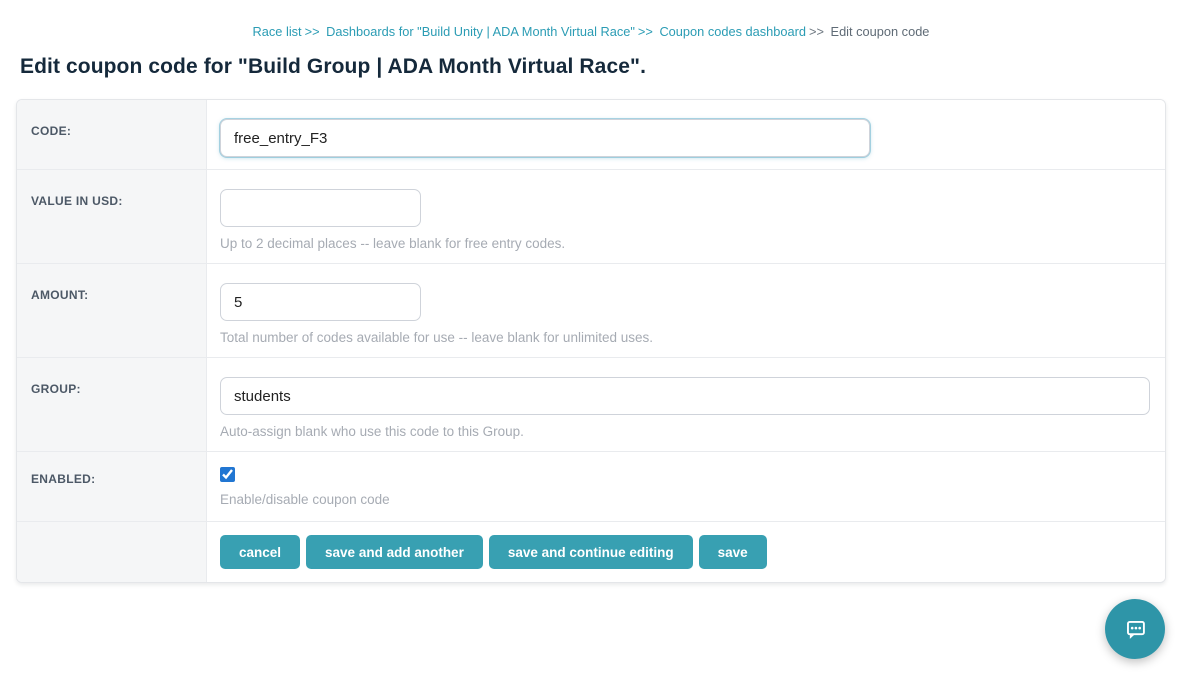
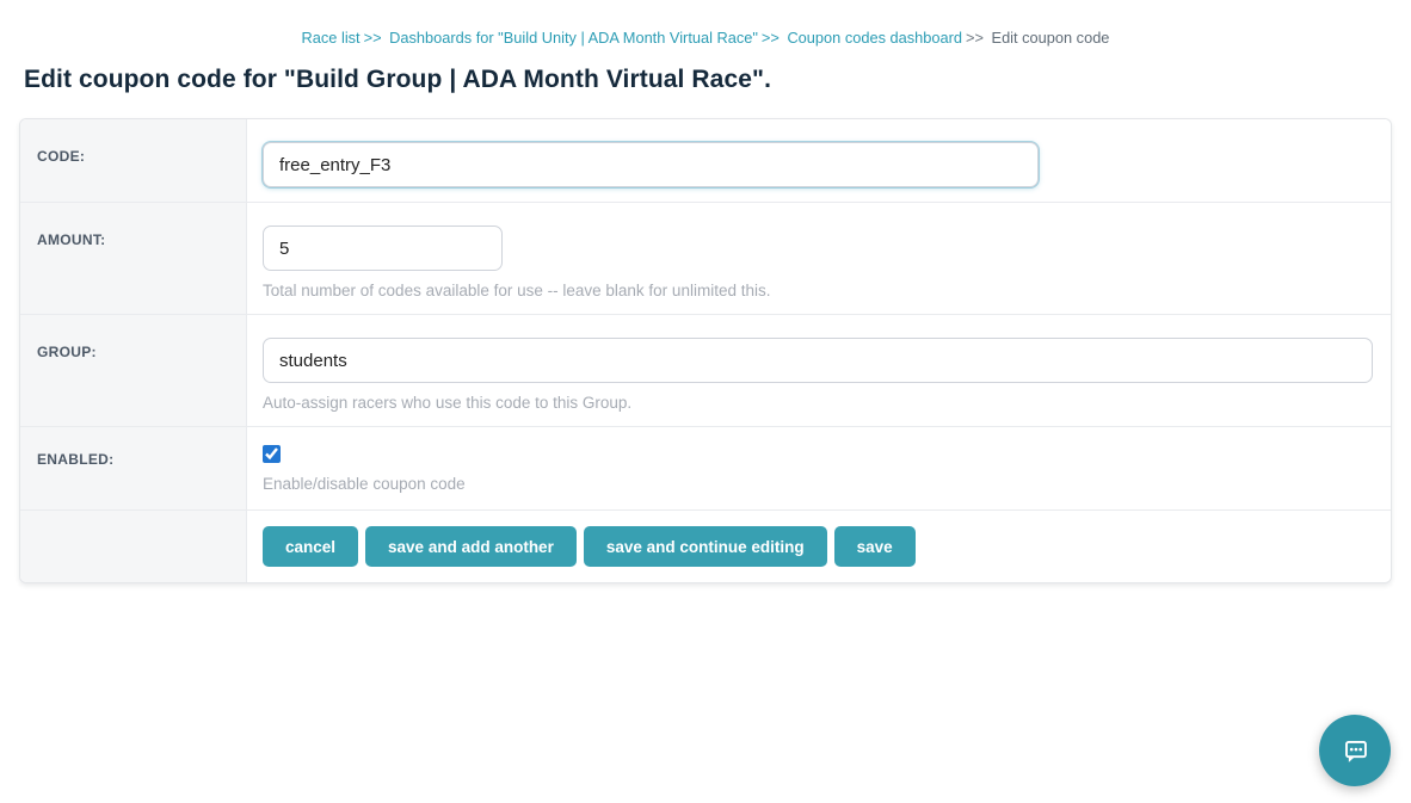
  Race list >> Dashboards for "Build Unity | ADA Month Virtual Race" >> Coupon codes dashboard >> Edit coupon code
  Edit coupon code for "Build Group | ADA Month Virtual Race".
  CODE:
  free_entry_F3
- VALUE IN USD:
- Up to 2 decimal places -- leave blank for free entry codes.
  AMOUNT:
  5
- Total number of codes available for use -- leave blank for unlimited uses.
+ Total number of codes available for use -- leave blank for unlimited this.
  GROUP:
  students
- Auto-assign blank who use this code to this Group.
+ Auto-assign racers who use this code to this Group.
  ENABLED:
  Enable/disable coupon code
  cancel
  save and add another
  save and continue editing
  save
